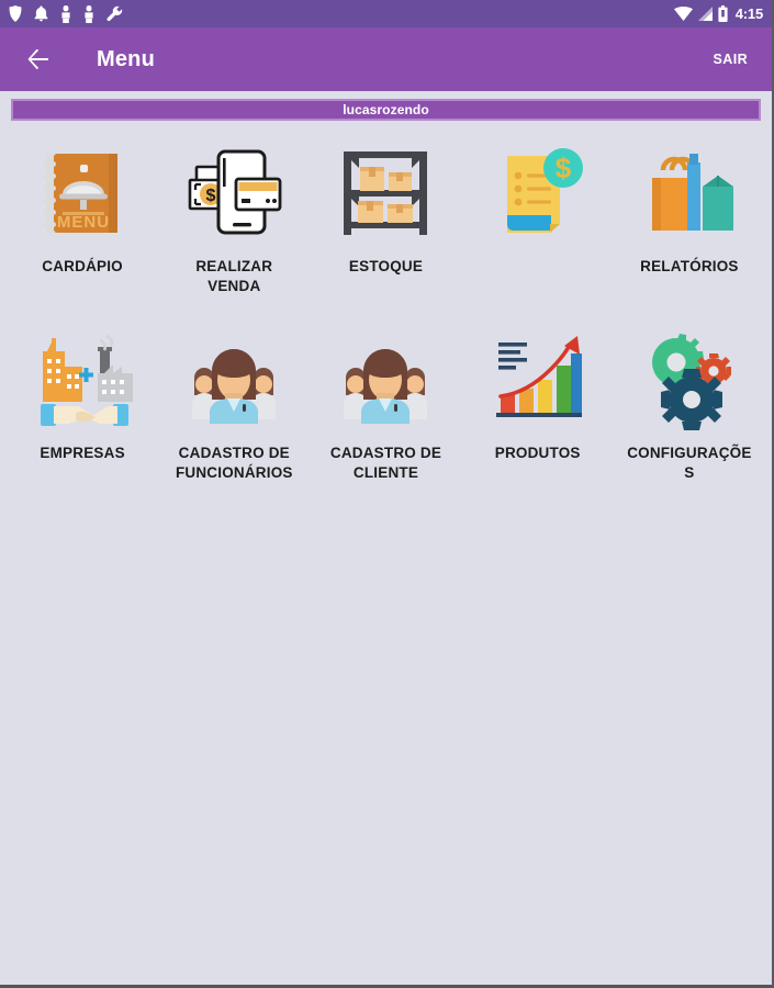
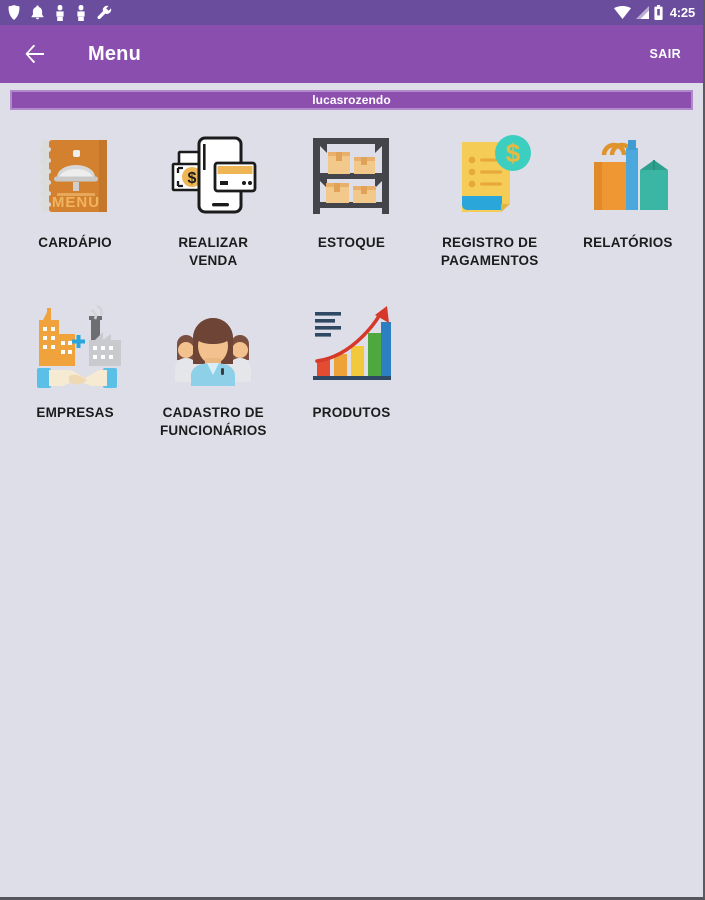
- 4:15
+ 4:25
  Menu
  SAIR
  lucasrozendo
  MENU
  CARDÁPIO
  $
  REALIZAR VENDA
  ESTOQUE
  $
+ REGISTRO DE PAGAMENTOS
  RELATÓRIOS
  EMPRESAS
  CADASTRO DE FUNCIONÁRIOS
- CADASTRO DE CLIENTE
  PRODUTOS
- CONFIGURAÇÕES
